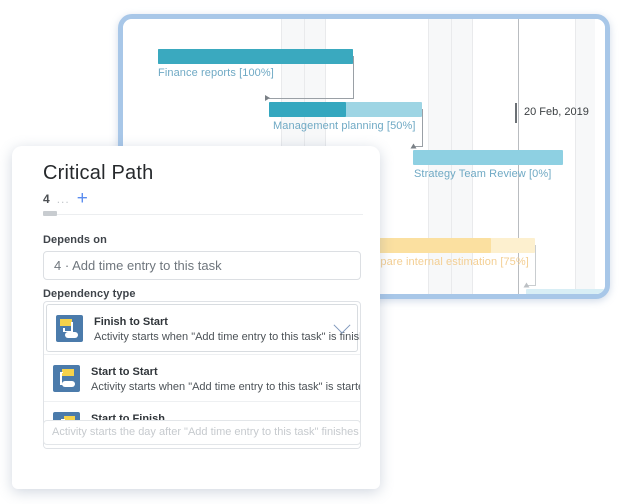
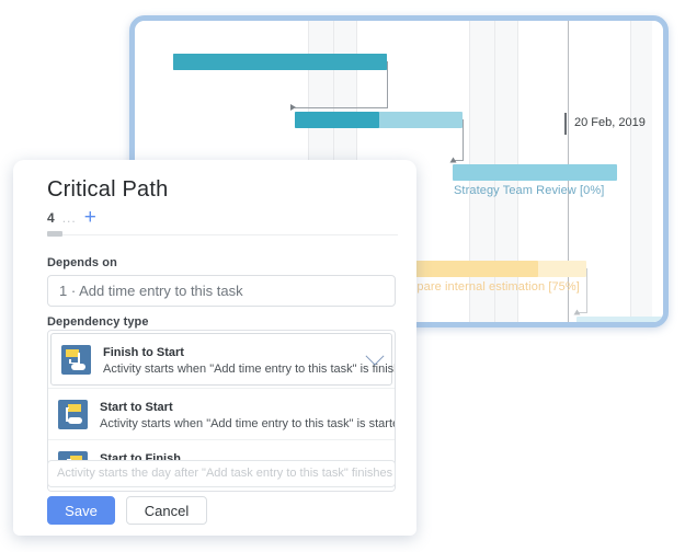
  20 Feb, 2019
- Finance reports [100%]
- Management planning [50%]
  Strategy Team Review [0%]
  pare internal estimation [75%]
  Critical Path
  4
  ...
  +
  Depends on
- 4 · Add time entry to this task
+ 1 · Add time entry to this task
  Dependency type
  Finish to Start
  Activity starts when "Add time entry to this task" is finis
  Start to Start
  Activity starts when "Add time entry to this task" is start
  Start to Finish
- Activity starts the day after "Add time entry to this task" finishes
+ Activity starts the day after "Add task entry to this task" finishes
+ Save
+ Cancel
